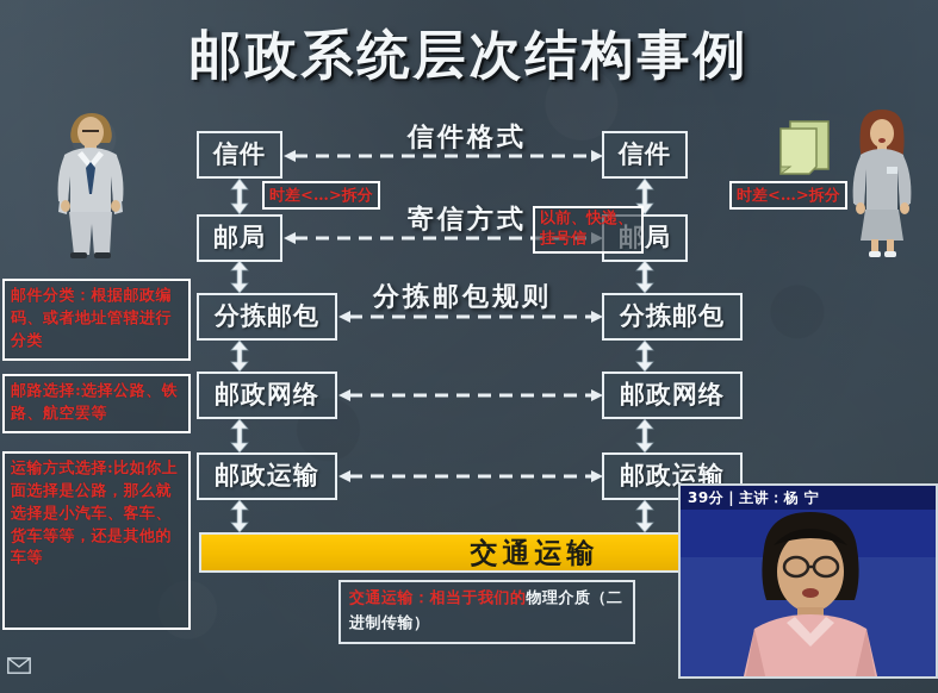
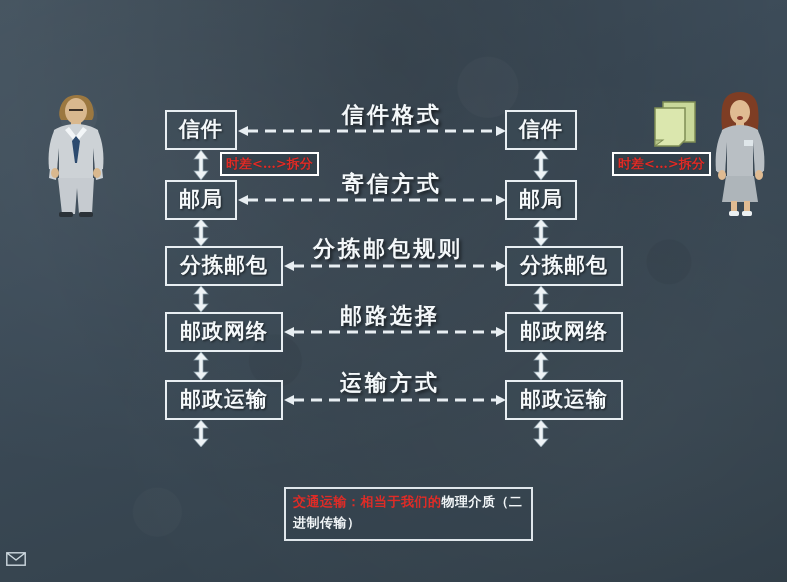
- 邮政系统层次结构事例
  信件
  邮局
  分拣邮包
  邮政网络
  邮政运输
  信件
  邮局
  分拣邮包
  邮政网络
  邮政运输
  信件格式
  寄信方式
  分拣邮包规则
+ 邮路选择
+ 运输方式
  时差<…>拆分
  时差<…>拆分
- 以前、快递、挂号信
- 邮件分类：根据邮政编码、或者地址管辖进行分类
- 邮路选择:选择公路、铁路、航空罢等
- 运输方式选择:比如你上面选择是公路，那么就选择是小汽车、客车、货车等等，还是其他的车等
- 交通运输
  交通运输：相当于我们的物理介质（二进制传输）
- 39分
- |
- 主讲：杨 宁
